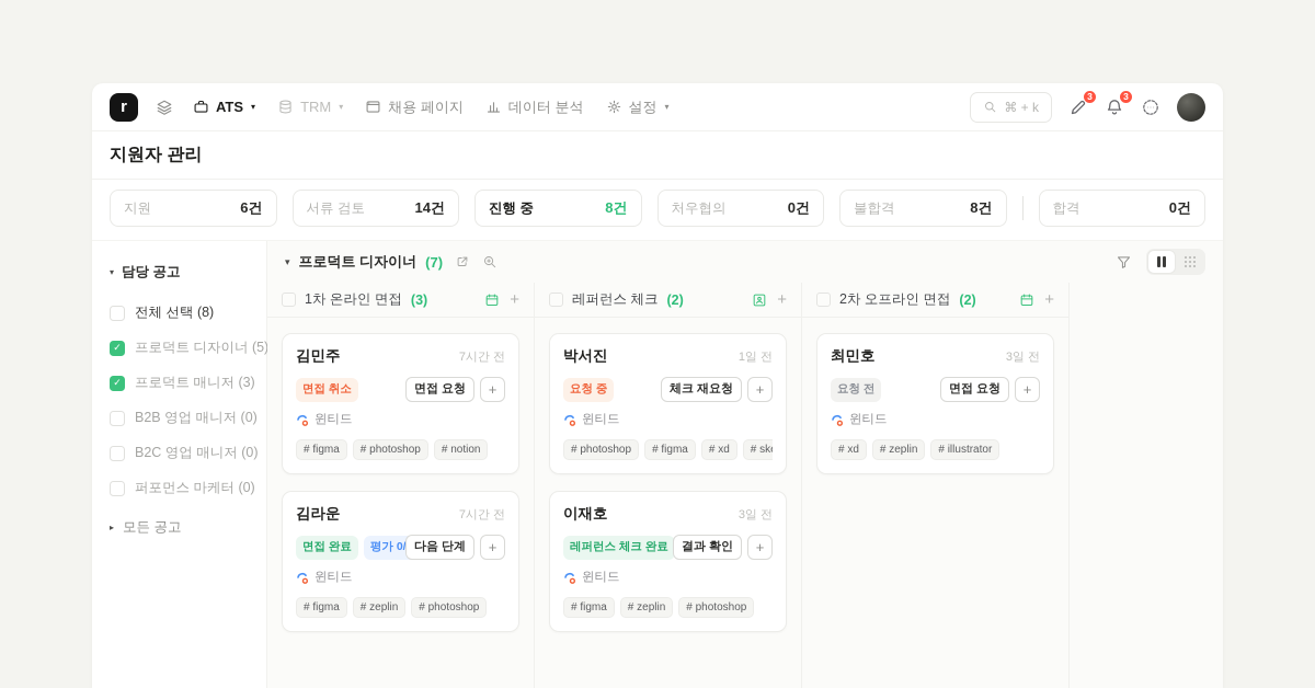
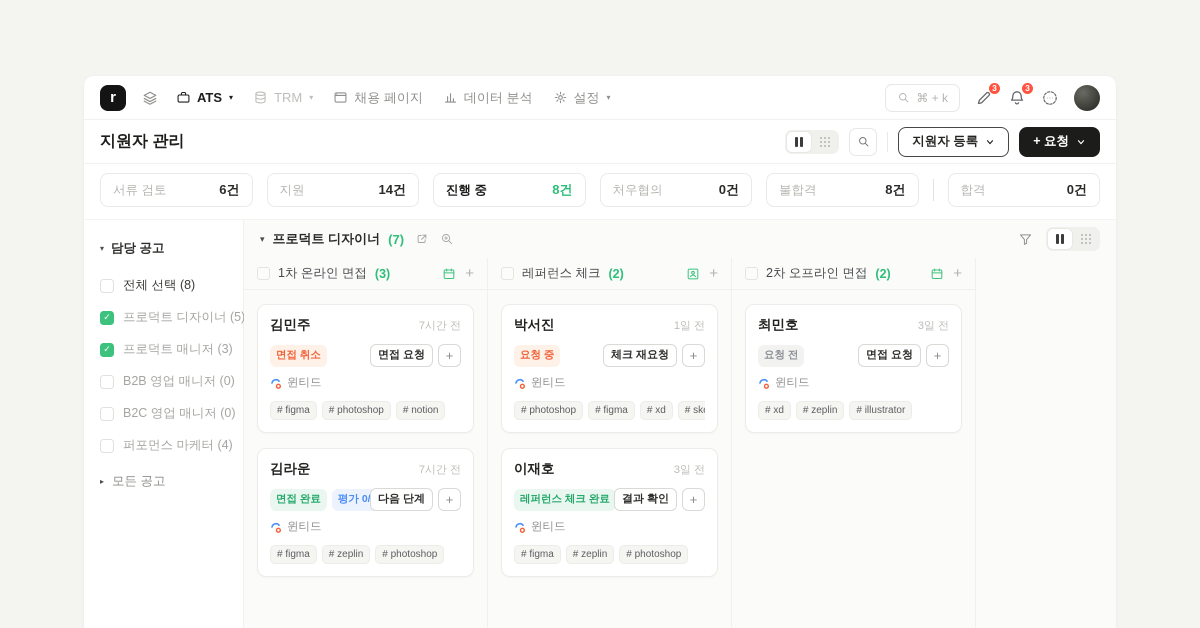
  r
  ATS
  ▾
  TRM
  ▾
  채용 페이지
  데이터 분석
  설정
  ▾
  ⌘ + k
  3
  3
  지원자 관리
+ 지원자 등록
+ + 요청
- 지원
+ 서류 검토
  6건
- 서류 검토
+ 지원
  14건
  진행 중
  8건
  처우협의
  0건
  불합격
  8건
  합격
  0건
  ▾
  담당 공고
  전체 선택 (8)
  ✓
  프로덕트 디자이너 (5
  ✓
  프로덕트 매니저 (3)
  B2B 영업 매니저 (0)
  B2C 영업 매니저 (0)
- 퍼포먼스 마케터 (0)
+ 퍼포먼스 마케터 (4)
  ▸
  모든 공고
  ▾
  프로덕트 디자이너
  (7)
  1차 온라인 면접
  (3)
  +
  김민주
  7시간 전
  면접 취소
  면접 요청
  +
  윈티드
  # figma
  # photoshop
  # notion
  김라운
  7시간 전
  면접 완료
  다음 단계
  +
  윈티드
  # figma
  # zeplin
  # photoshop
  레퍼런스 체크
  (2)
  +
  박서진
  1일 전
  요청 중
  체크 재요청
  +
  윈티드
  # photoshop
  # figma
  # xd
  이재호
  3일 전
  레퍼런스 체크 완료
  결과 확인
  +
  윈티드
  # figma
  # zeplin
  # photoshop
  2차 오프라인 면접
  (2)
  +
  최민호
  3일 전
  요청 전
  면접 요청
  +
  윈티드
  # xd
  # zeplin
  # illustrator
